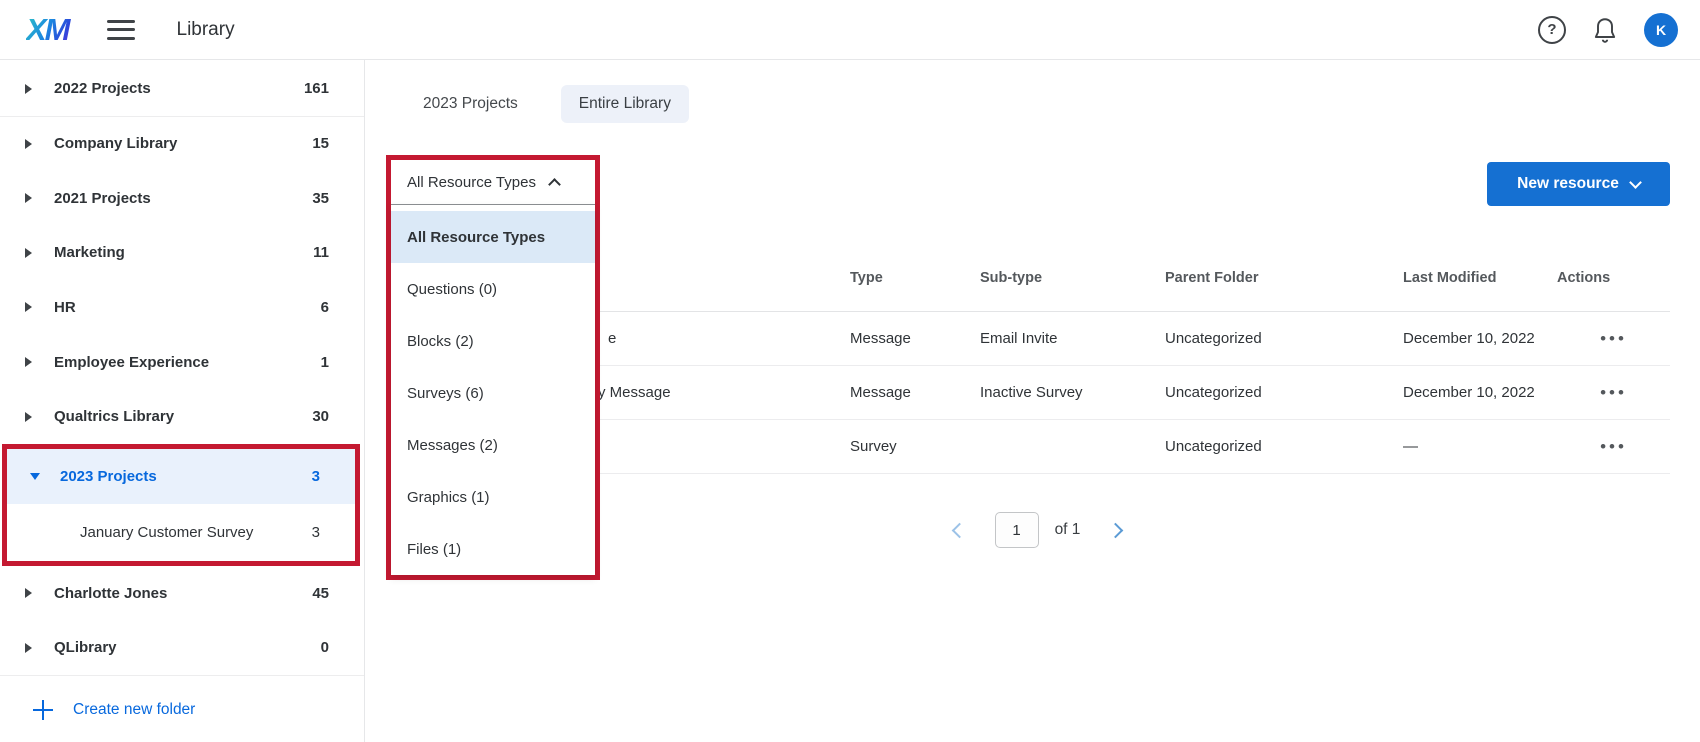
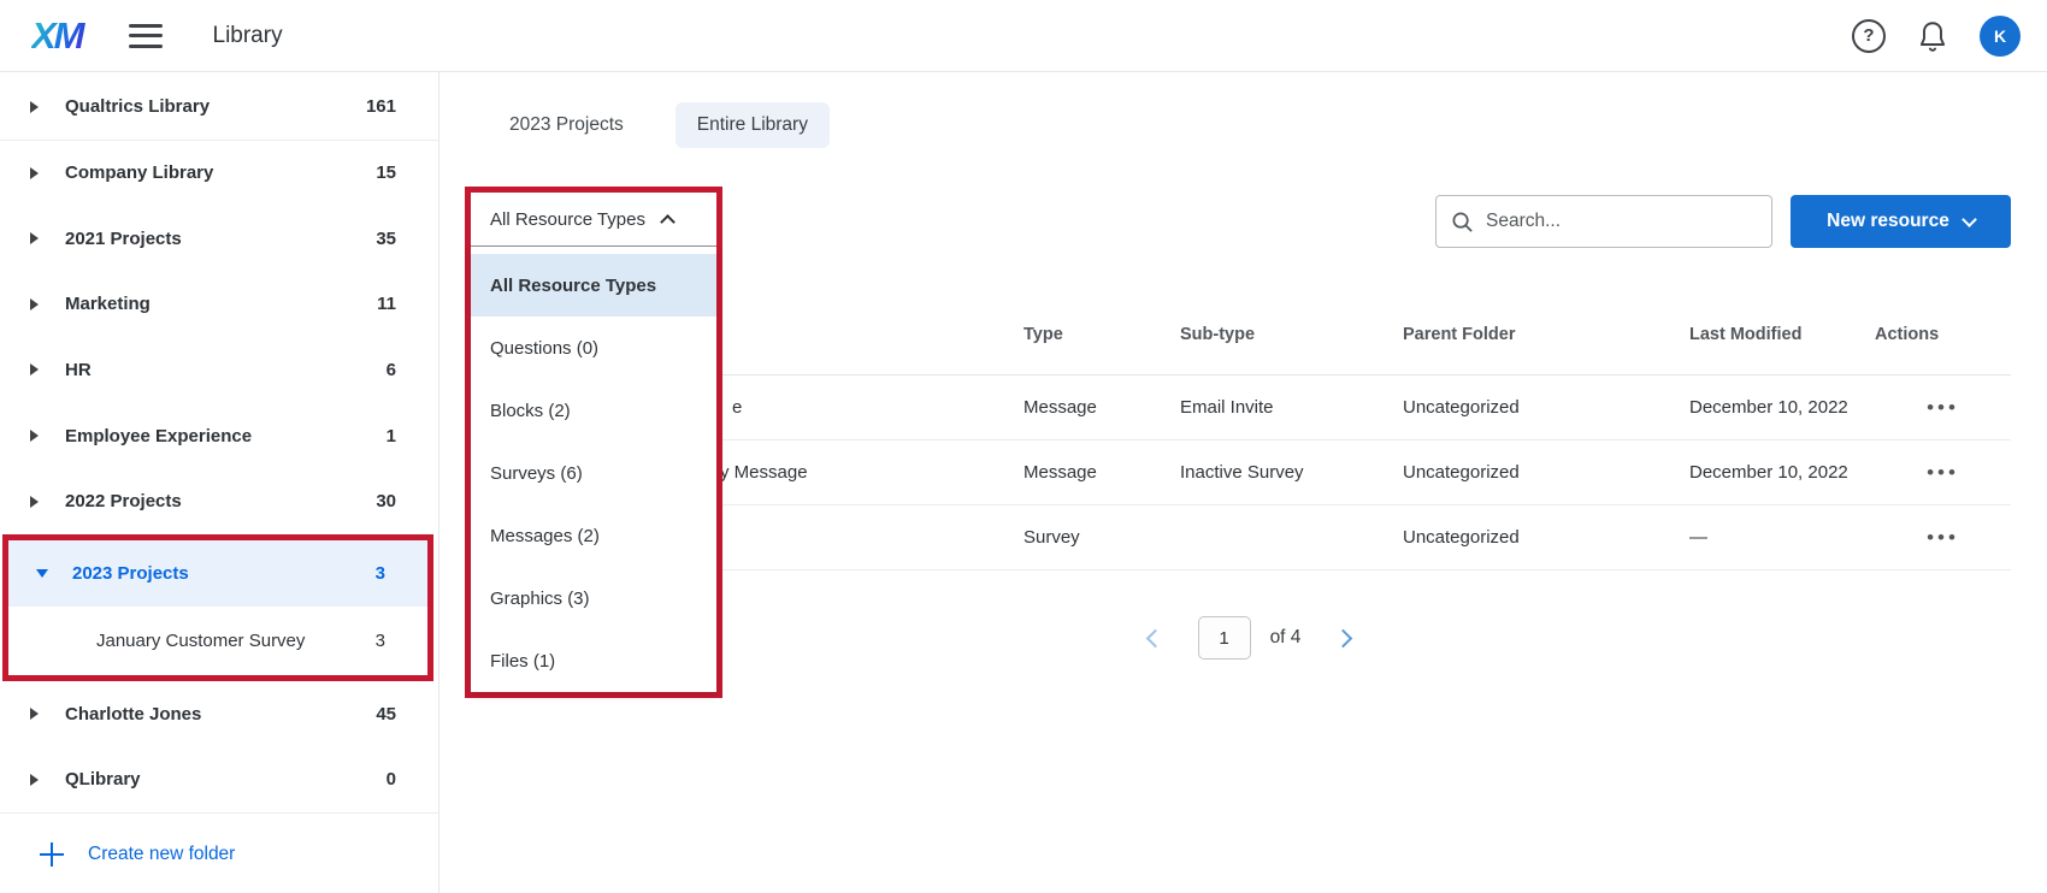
  XM
  Library
  ?
  K
- 2022 Projects
+ Qualtrics Library
  161
  Company Library
  15
  2021 Projects
  35
  Marketing
  11
  HR
  6
  Employee Experience
  1
- Qualtrics Library
+ 2022 Projects
  30
  2023 Projects
  3
  January Customer Survey
  3
  Charlotte Jones
  45
  QLibrary
  0
  Create new folder
  2023 Projects
  Entire Library
+ Search...
  New resource
  Type
  Sub-type
  Parent Folder
  Last Modified
  Actions
  e
  Message
  Email Invite
  Uncategorized
  December 10, 2022
  •••
  y Message
  Message
  Inactive Survey
  Uncategorized
  December 10, 2022
  •••
  Survey
  Uncategorized
  —
  •••
  1
- of 1
+ of 4
  All Resource Types
  All Resource Types
  Questions (0)
  Blocks (2)
  Surveys (6)
  Messages (2)
- Graphics (1)
+ Graphics (3)
  Files (1)
